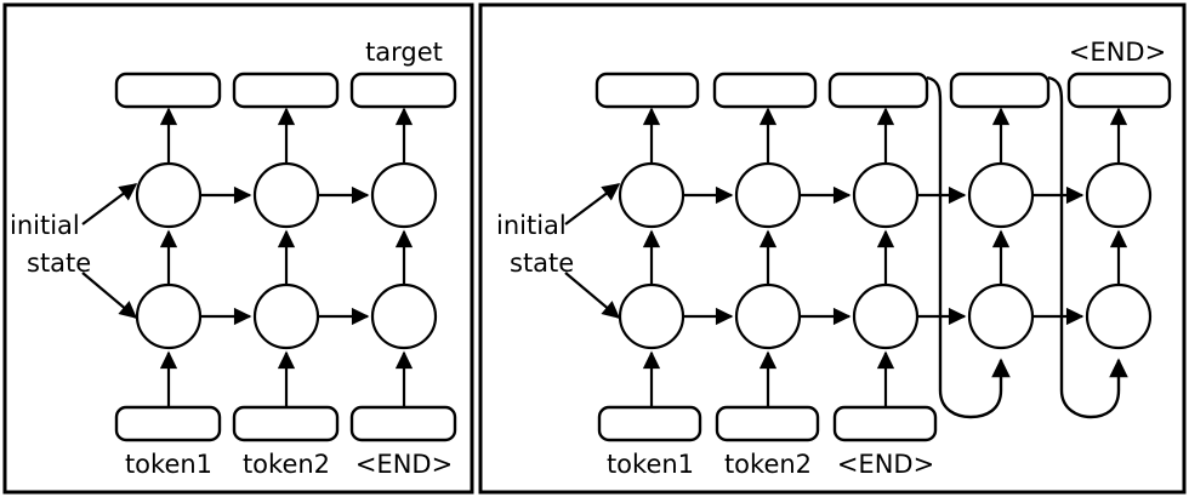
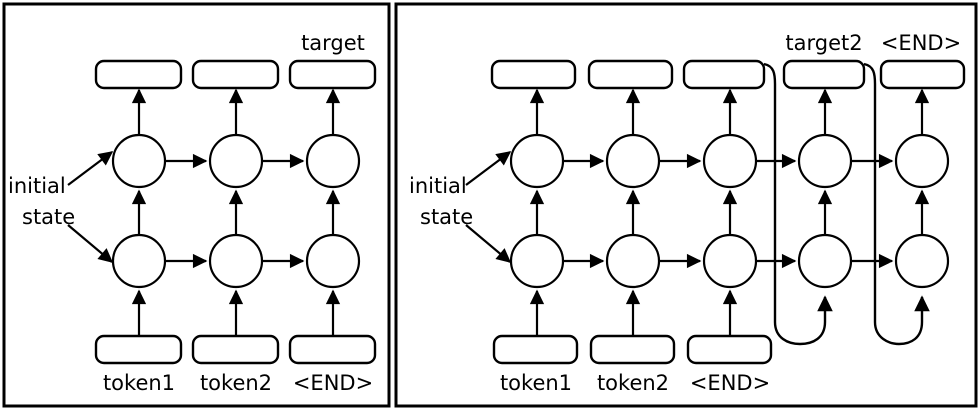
  target
  initial
  state
  token1
  token2
  <END>
+ target2
  <END>
  initial
  state
  token1
  token2
  <END>
